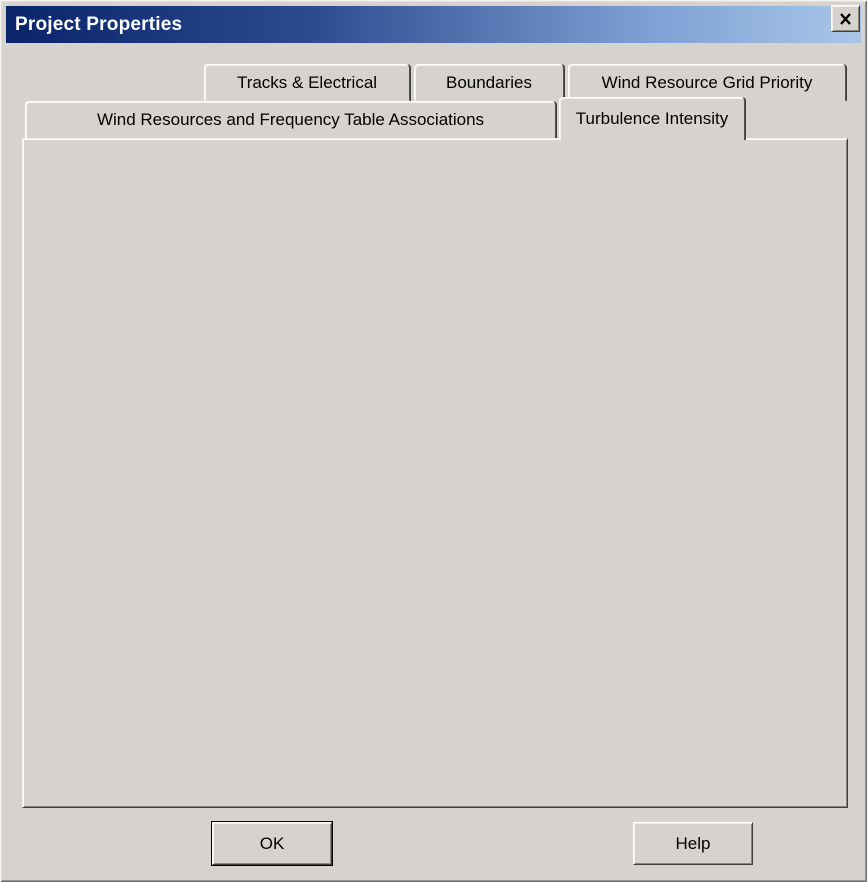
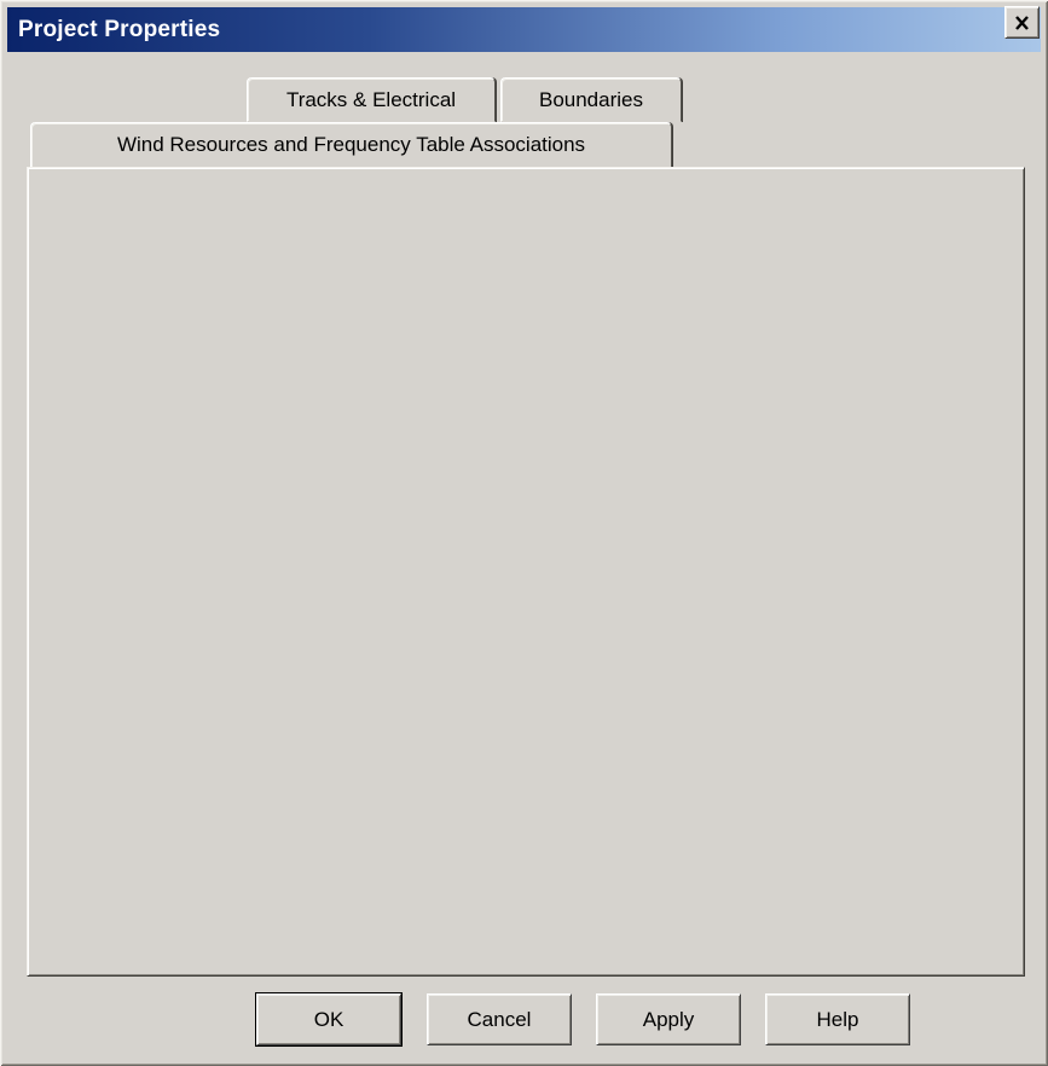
  Project Properties
  Tracks & Electrical
  Boundaries
- Wind Resource Grid Priority
  Wind Resources and Frequency Table Associations
- Turbulence Intensity
  OK
+ Cancel
+ Apply
  Help
